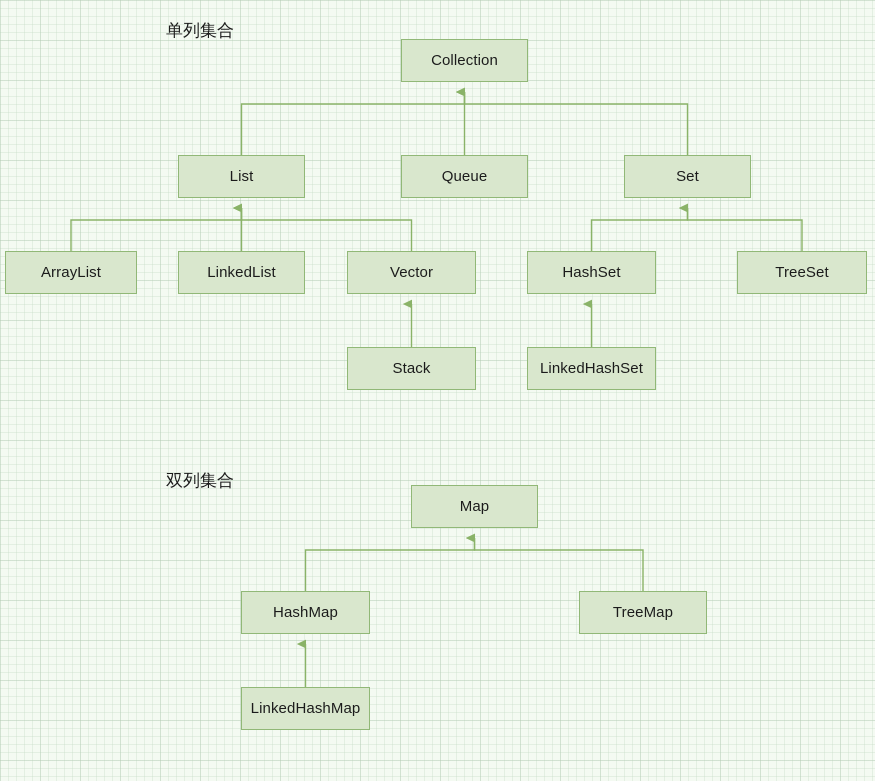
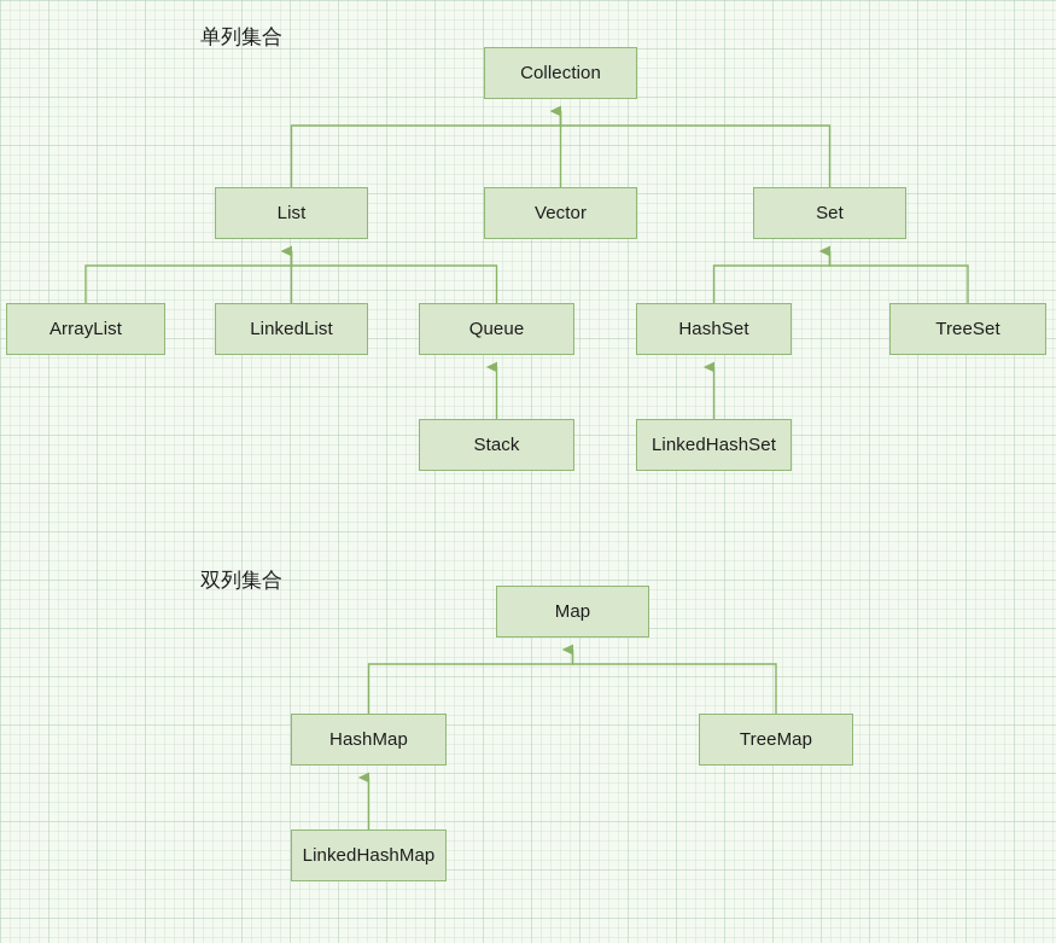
  单列集合
  双列集合
  Collection
  List
- Queue
+ Vector
  Set
  ArrayList
  LinkedList
- Vector
+ Queue
  HashSet
  TreeSet
  Stack
  LinkedHashSet
  Map
  HashMap
  TreeMap
  LinkedHashMap
